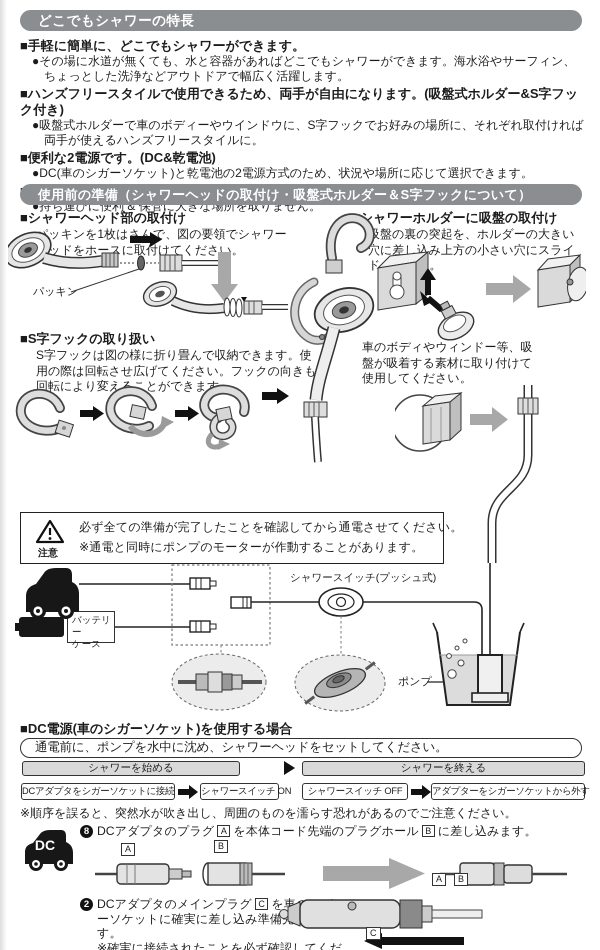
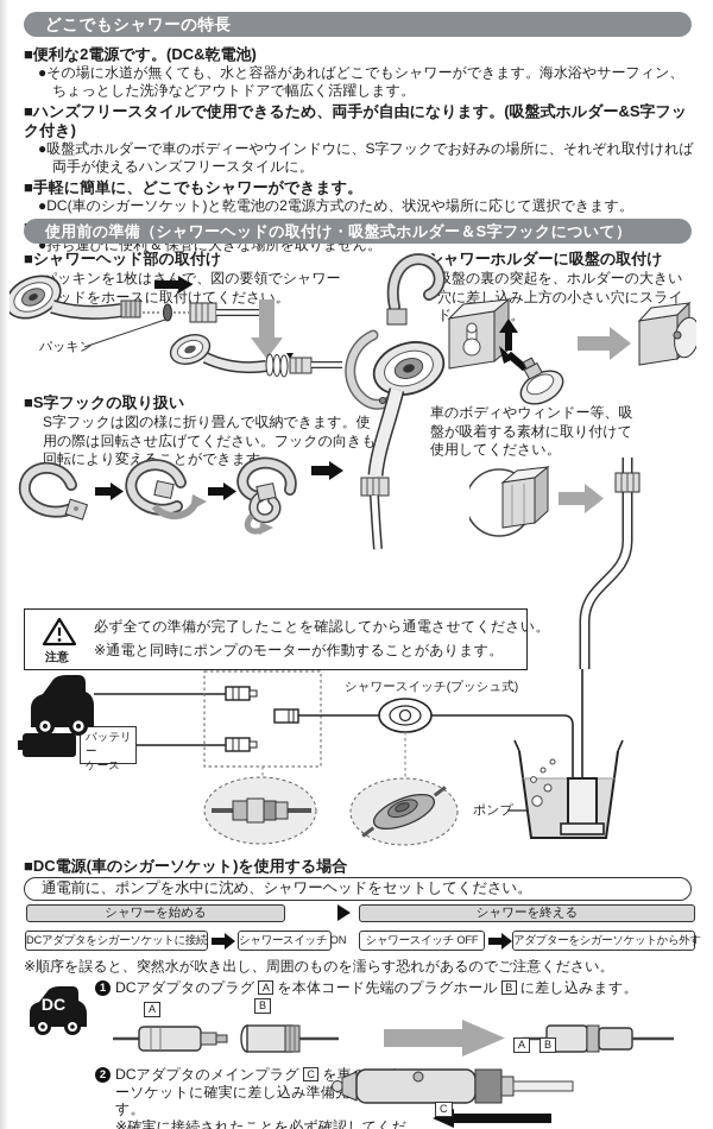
  どこでもシャワーの特長
- ■手軽に簡単に、どこでもシャワーができます。
+ ■便利な2電源です。(DC&乾電池)
  ●その場に水道が無くても、水と容器があればどこでもシャワーができます。海水浴やサーフィン、ちょっとした洗浄などアウトドアで幅広く活躍します。
  ■ハンズフリースタイルで使用できるため、両手が自由になります。(吸盤式ホルダー&S字フック付き)
  ●吸盤式ホルダーで車のボディーやウインドウに、S字フックでお好みの場所に、それぞれ取付ければ両手が使えるハンズフリースタイルに。
- ■便利な2電源です。(DC&乾電池)
+ ■手軽に簡単に、どこでもシャワーができます。
  ●DC(車のシガーソケット)と乾電池の2電源方式のため、状況や場所に応じて選択できます。
  ●持ち運びに便利 & 保管に大きな場所を取りません。
  使用前の準備（シャワーヘッドの取付け・吸盤式ホルダー＆S字フックについて）
  ■シャワーヘッド部の取付け
  ッキンを1枚はさんで、図の要領でシャワーッドをホースに取付けてください。
  パッキ
  シャワーホルダーに吸盤の取付け
  盤の裏の突起を、ホルダーの大きい穴に差し込み上方の小さい穴にスライド。
  車のボディやウィンドー等、吸盤が吸着する素材に取り付けて使用してください。
  ■S字フックの取り扱い
  S字フックは図の様に折り畳んで収納できます。使用の際は回転させ広げてください。フックの向きも回転により変えることができます
  注意
  必ず全ての準備が完了したことを確認してから通電させてください。
  ※通電と同時にポンプのモーターが作動することがあります。
  バッテリー
  ケース
  シャワースイッチ(プッシュ式)
  ポンプ
  ■DC電源(車のシガーソケット)を使用する場合
  通電前に、ポンプを水中に沈め、シャワーヘッドをセットしてください。
  シャワーを始める
  シャワーを終える
  DCアダプタをシガーソケットに接続
  シャワースイッチ ON
  シャワースイッチ OFF
  アダプターをシガーソケットから外す
  ※順序を誤ると、突然水が吹き出し、周囲のものを濡らす恐れがあるのでご注意ください。
  DC
- 8
+ 1
  DCアダプタのプラグ A を本体コード先端のプラグホール B に差し込みます。
  A
  B
  A
  B
  2
  DCアダプタのメインプラグ C を車ーソケットに確実に差し込み準備す。
  ※確実に接続されたことを必ず確認してくだ
  C
